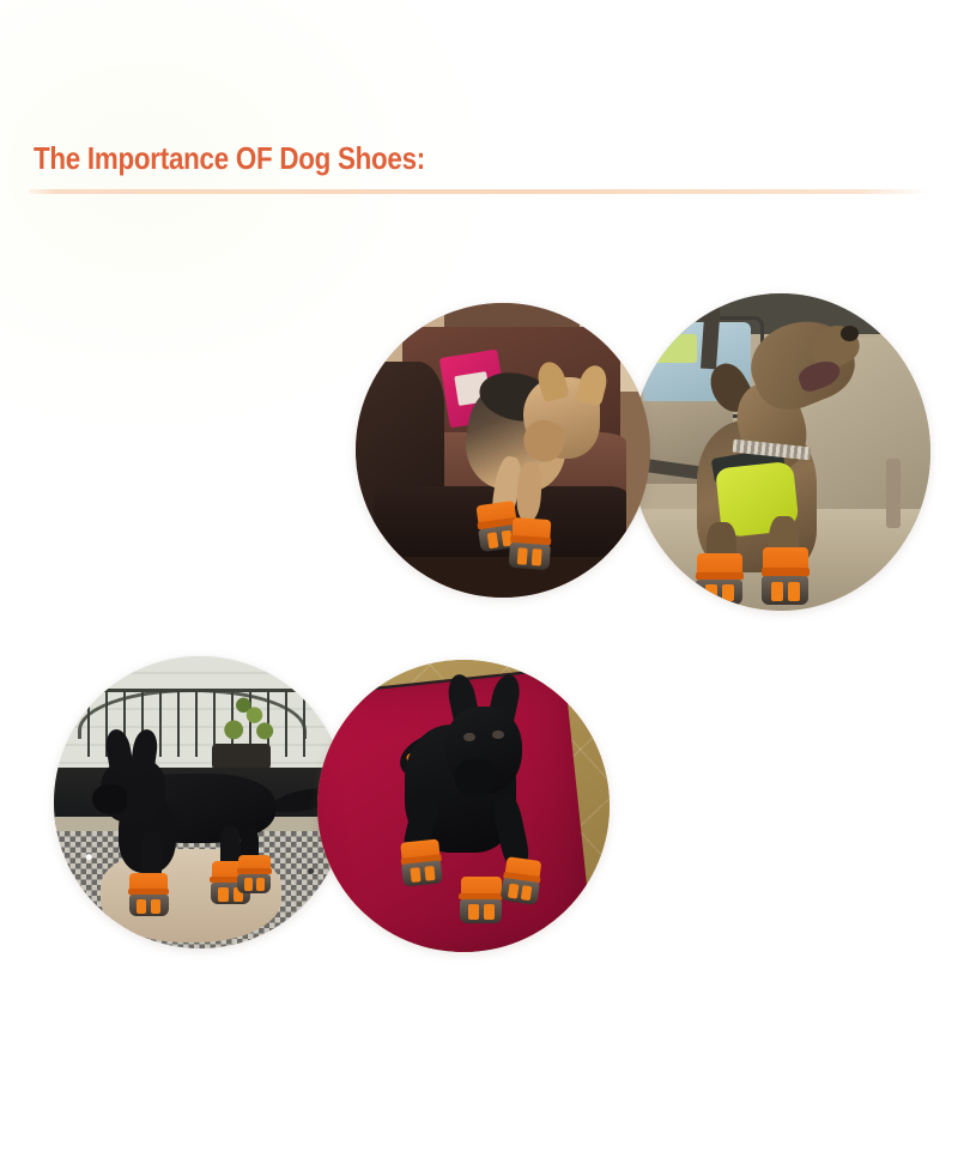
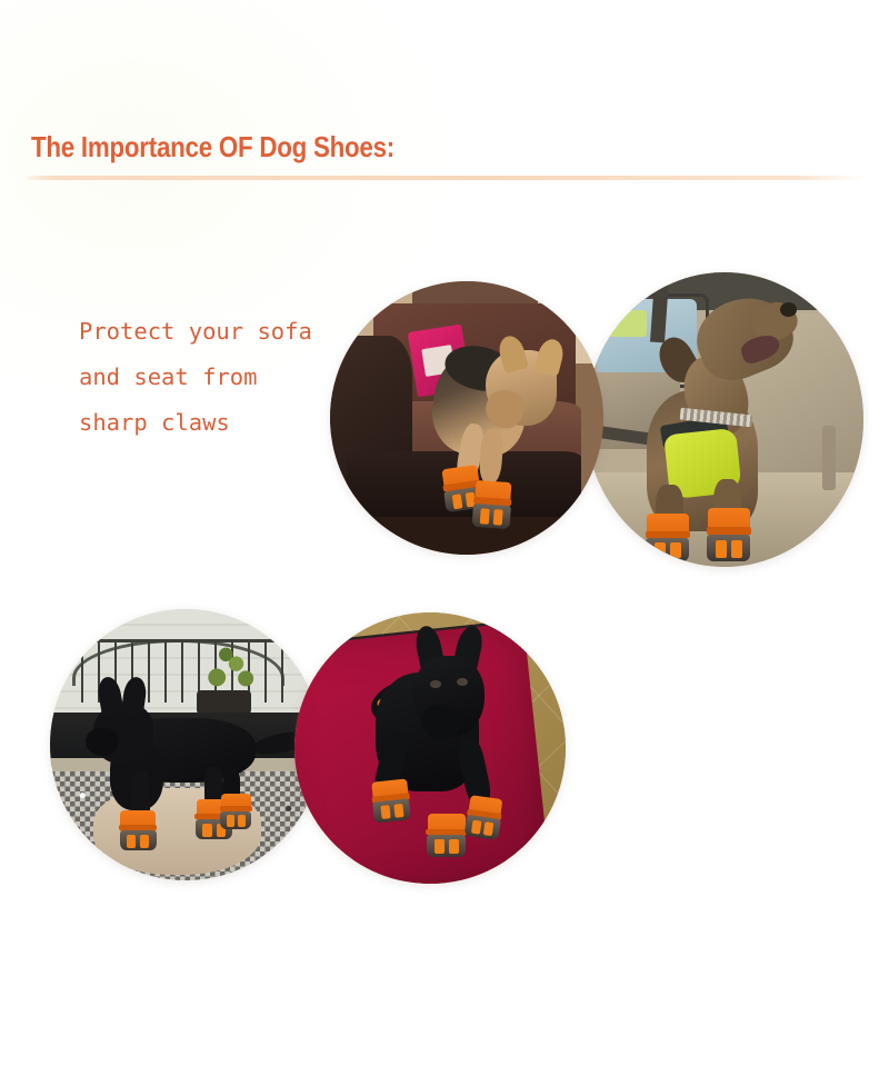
  The Importance OF Dog Shoes:
+ Protect your sofa
+ and seat from
+ sharp claws
